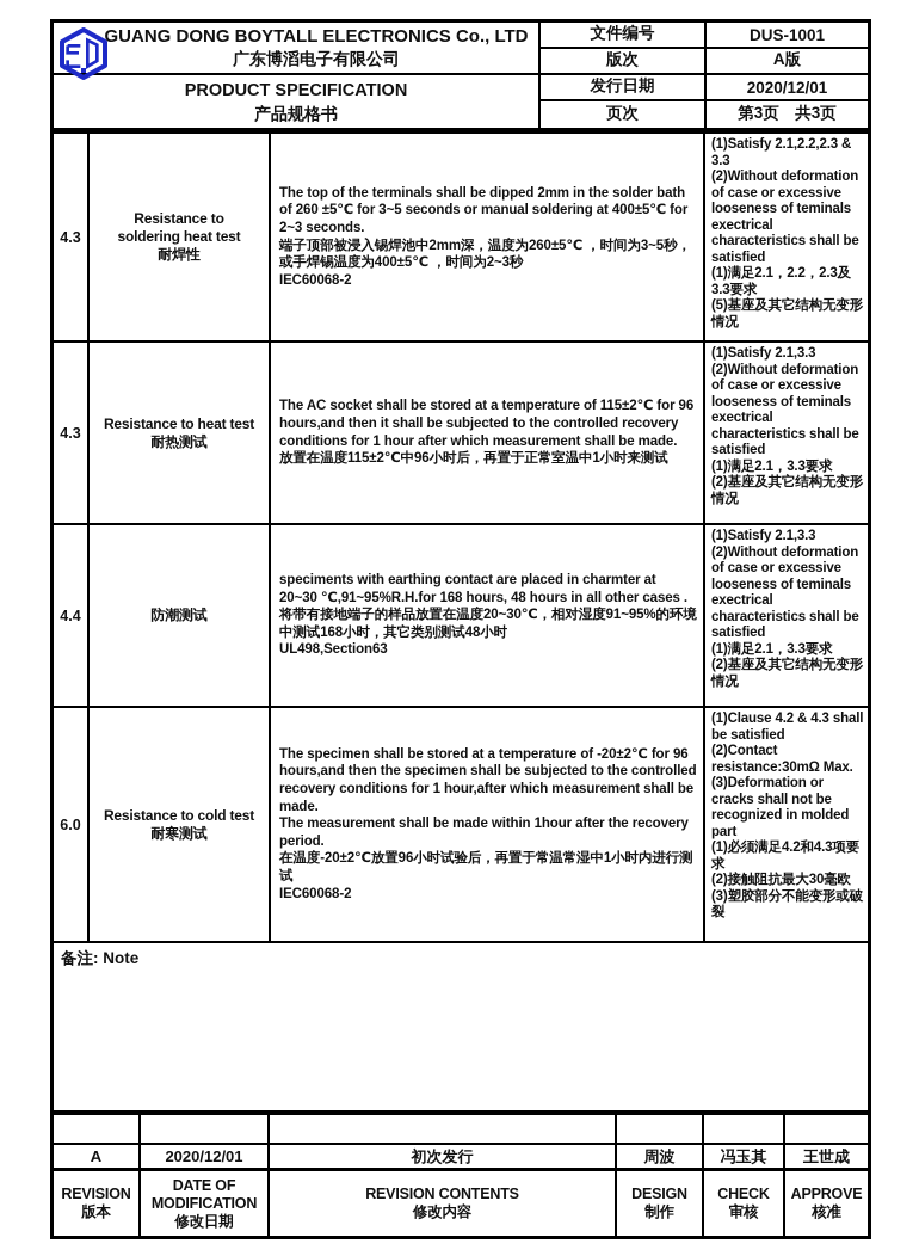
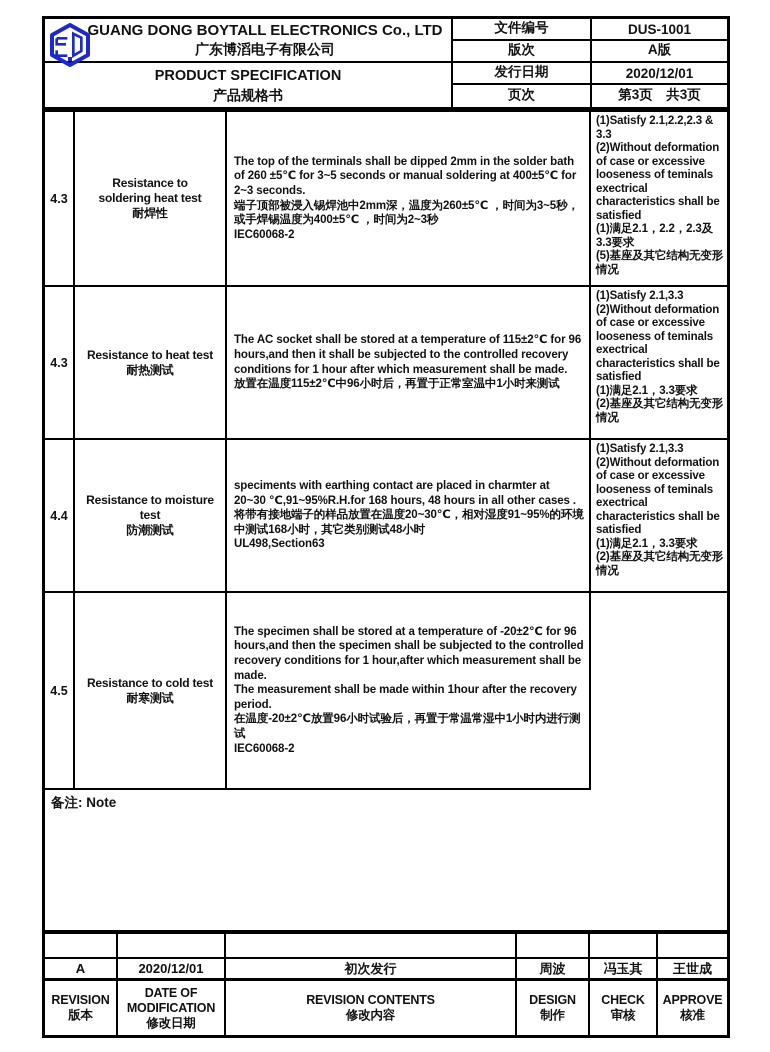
  GUANG DONG BOYTALL ELECTRONICS Co., LTD
  广东博滔电子有限公司
  PRODUCT SPECIFICATION
  产品规格书
  文件编号
  DUS-1001
  版次
  A版
  发行日期
  2020/12/01
  页次
  第3页 共3页
  4.3
  Resistance to
  soldering heat test
  耐焊性
  The top of the terminals shall be dipped 2mm in the solder bath of 260 ±5℃ for 3~5 seconds or manual soldering at 400±5℃ for 2~3 seconds.
  端子顶部被浸入锡焊池中2mm深，温度为260±5℃ ，时间为3~5秒，或手焊锡温度为400±5℃ ，时间为2~3秒
  IEC60068-2
  (1)Satisfy 2.1,2.2,2.3 & 3.3
  (2)Without deformation of case or excessive looseness of teminals exectrical characteristics shall be satisfied
  (1)满足2.1，2.2，2.3及3.3要求
  (5)基座及其它结构无变形情况
  4.3
  Resistance to heat test
  耐热测试
  The AC socket shall be stored at a temperature of 115±2℃ for 96 hours,and then it shall be subjected to the controlled recovery conditions for 1 hour after which measurement shall be made.
  放置在温度115±2℃中96小时后，再置于正常室温中1小时来测试
  (1)Satisfy 2.1,3.3
  (2)Without deformation of case or excessive looseness of teminals exectrical characteristics shall be satisfied
  (1)满足2.1，3.3要求
  (2)基座及其它结构无变形情况
  4.4
+ Resistance to moisture test
  防潮测试
  speciments with earthing contact are placed in charmter at 20~30 ℃,91~95%R.H.for 168 hours, 48 hours in all other cases .
  将带有接地端子的样品放置在温度20~30℃，相对湿度91~95%的环境中测试168小时，其它类别测试48小时
  UL498,Section63
  (1)Satisfy 2.1,3.3
  (2)Without deformation of case or excessive looseness of teminals exectrical characteristics shall be satisfied
  (1)满足2.1，3.3要求
  (2)基座及其它结构无变形情况
- 6.0
+ 4.5
  Resistance to cold test
  耐寒测试
  The specimen shall be stored at a temperature of -20±2℃ for 96 hours,and then the specimen shall be subjected to the controlled recovery conditions for 1 hour,after which measurement shall be made.
  The measurement shall be made within 1hour after the recovery period.
  在温度-20±2℃放置96小时试验后，再置于常温常湿中1小时内进行测试
  IEC60068-2
- (1)Clause 4.2 & 4.3 shall be satisfied
- (2)Contact resistance:30mΩ Max.
- (3)Deformation or cracks shall not be recognized in molded part
- (1)必须满足4.2和4.3项要求
- (2)接触阻抗最大30毫欧
- (3)塑胶部分不能变形或破裂
  备注: Note
  A
  2020/12/01
  初次发行
  周波
  冯玉其
  王世成
  REVISION
  版本
  DATE OF
  MODIFICATION
  修改日期
  REVISION CONTENTS
  修改内容
  DESIGN
  制作
  CHECK
  审核
  APPROVE
  核准
